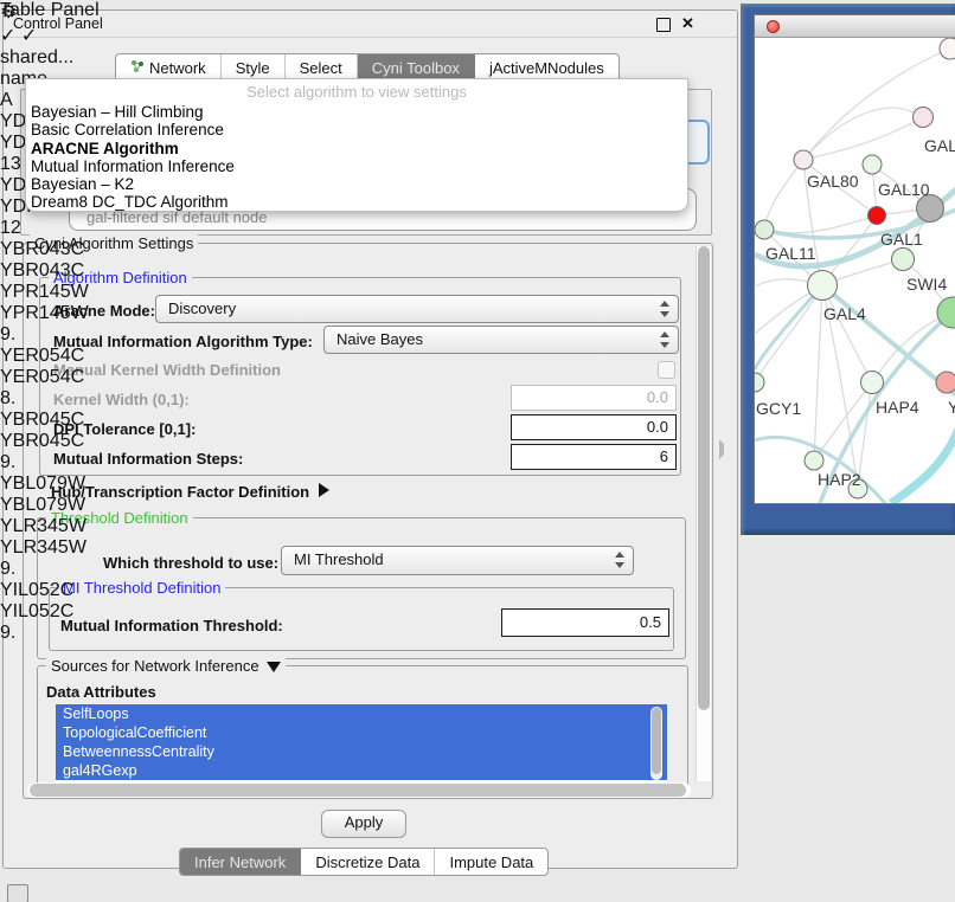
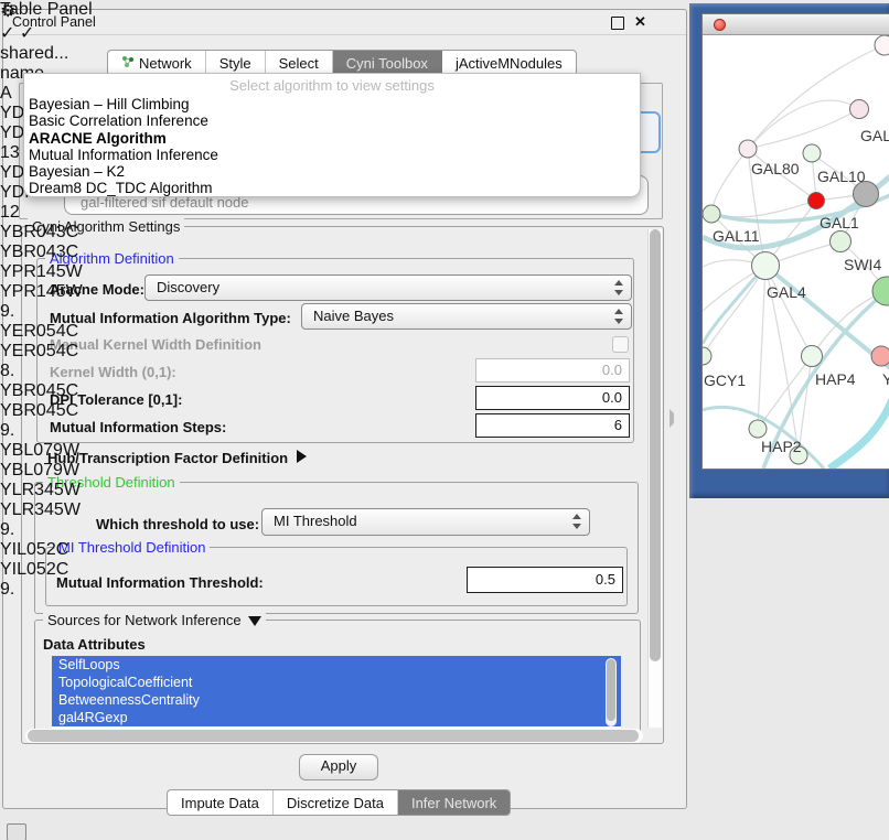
  Control Panel
  ✕
  Network
  Style
  Select
  Cyni Toolbox
  jActiveMNodules
  gal-filtered sif default node
  Select algorithm to view settings
  Bayesian – Hill Climbing
  Basic Correlation Inference
  ARACNE Algorithm
  Mutual Information Inference
  Bayesian – K2
  Dream8 DC_TDC Algorithm
  Cyni Algorithm Settings
  Algorithm Definition
  Aracne Mode:
  Discovery
  Mutual Information Algorithm Type:
  Naive Bayes
  Manual Kernel Width Definition
  Kernel Width (0,1):
  0.0
  DPI Tolerance [0,1]:
  0.0
  Mutual Information Steps:
  6
  Hub/Transcription Factor Definition
  Threshold Definition
  Which threshold to use:
  MI Threshold
  MI Threshold Definition
  Mutual Information Threshold:
  0.5
  Sources for Network Inference
  Data Attributes
  SelfLoops
  TopologicalCoefficient
  BetweennessCentrality
  gal4RGexp
  Apply
- Infer Network
+ Impute Data
  Discretize Data
- Impute Data
+ Infer Network
  GAL
  GAL80
  GAL10
  GAL1
  GAL11
  SWI4
  GAL4
  GCY1
  HAP4
  Y
  HAP2
  Table Panel
  ⚙ ✓ ✓
  shared...
  A
  13
  12
  YBR043C
  YBR043C
  YPR145W
  YPR145W
  9.
  YER054C
  YER054C
  8.
  YBR045C
  YBR045C
  9.
  YBL079W
  YBL079W
  YLR345W
  YLR345W
  9.
  YIL052C
  YIL052C
  9.
